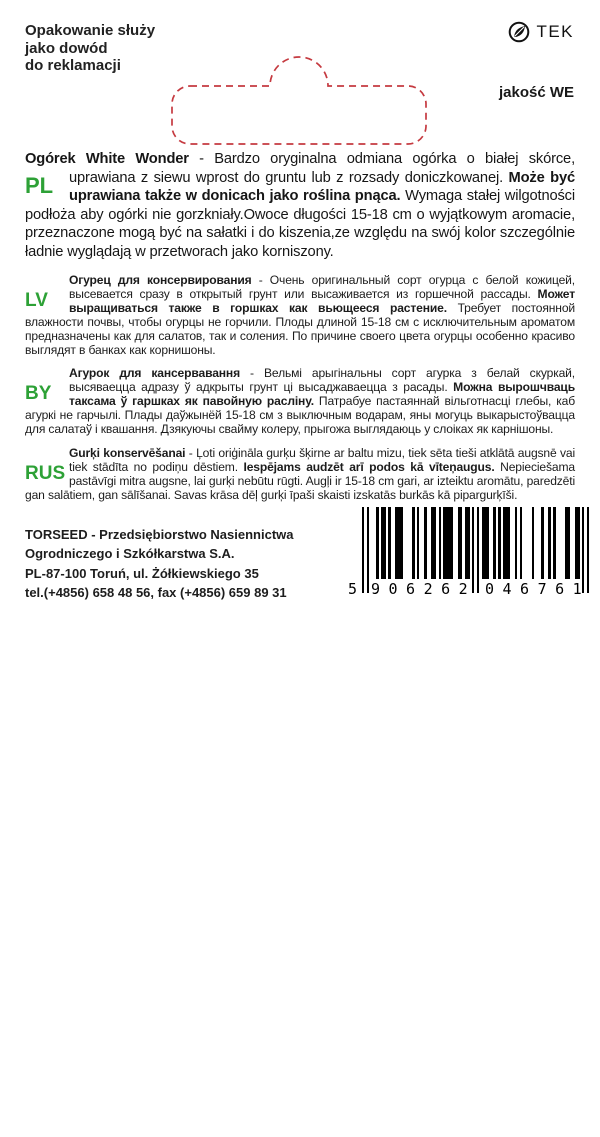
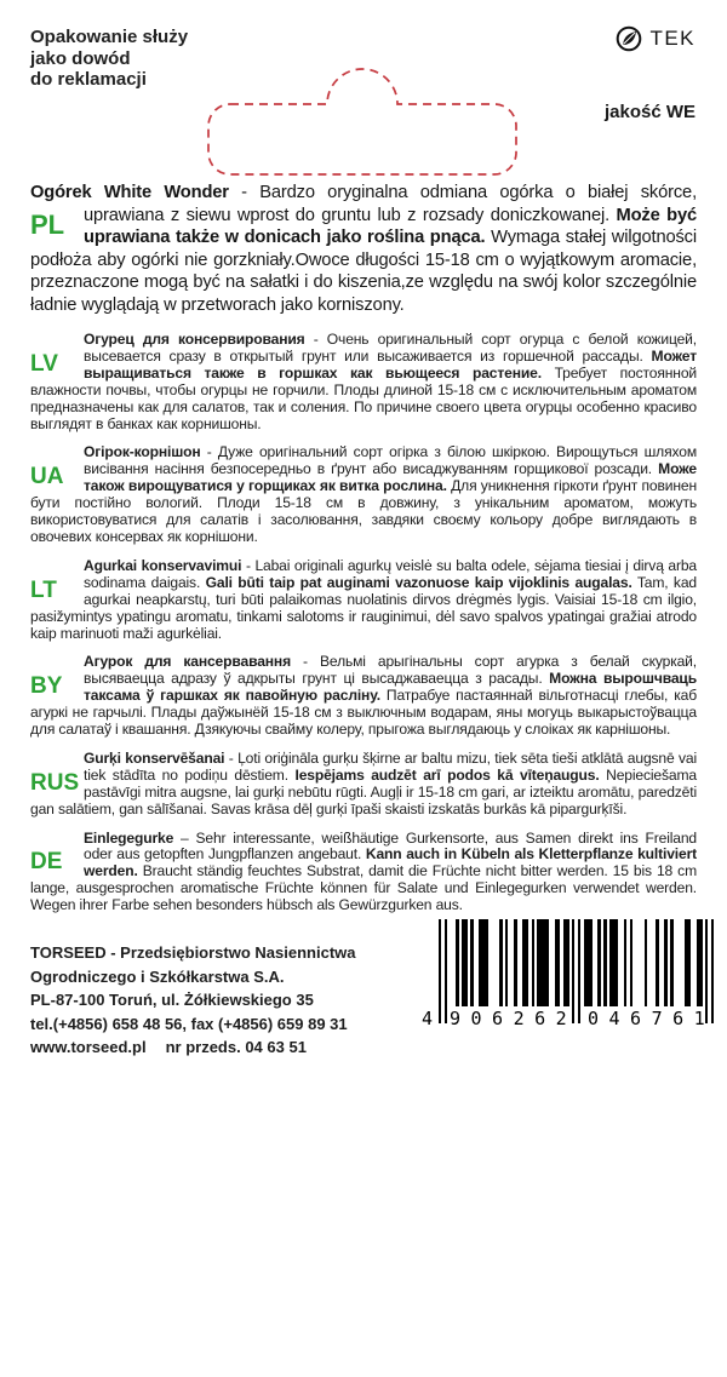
  Opakowanie służy
  jako dowód
  do reklamacji
  TEK
  jakość WE
  PL
  Ogórek White Wonder - Bardzo oryginalna odmiana ogórka o białej skórce, uprawiana z siewu wprost do gruntu lub z rozsady doniczkowanej. Może być uprawiana także w donicach jako roślina pnąca. Wymaga stałej wilgotności podłoża aby ogórki nie gorzkniały.Owoce długości 15-18 cm o wyjątkowym aromacie, przeznaczone mogą być na sałatki i do kiszenia,ze względu na swój kolor szczególnie ładnie wyglądają w przetworach jako korniszony.
  LV
  Огурец для консервирования - Очень оригинальный сорт огурца с белой кожицей, высевается сразу в открытый грунт или высаживается из горшечной рассады. Может выращиваться также в горшках как вьющееся растение. Требует постоянной влажности почвы, чтобы огурцы не горчили. Плоды длиной 15-18 см с исключительным ароматом предназначены как для салатов, так и соления. По причине своего цвета огурцы особенно красиво выглядят в банках как корнишоны.
+ UA
+ Огірок-корнішон - Дуже оригінальний сорт огірка з білою шкіркою. Вирощуться шляхом висівання насіння безпосередньо в ґрунт або висаджуванням горщикової розсади. Може також вирощуватися у горщиках як витка рослина. Для уникнення гіркоти ґрунт повинен бути постійно вологий. Плоди 15-18 см в довжину, з унікальним ароматом, можуть використовуватися для салатів і засолювання, завдяки своєму кольору добре виглядають в овочевих консервах як корнішони.
+ LT
+ Agurkai konservavimui - Labai originali agurkų veislė su balta odele, sėjama tiesiai į dirvą arba sodinama daigais. Gali būti taip pat auginami vazonuose kaip vijoklinis augalas. Tam, kad agurkai neapkarstų, turi būti palaikomas nuolatinis dirvos drėgmės lygis. Vaisiai 15-18 cm ilgio, pasižymintys ypatingu aromatu, tinkami salotoms ir rauginimui, dėl savo spalvos ypatingai gražiai atrodo kaip marinuoti maži agurkėliai.
  BY
  Агурок для кансервавання - Вельмі арыгінальны сорт агурка з белай скуркай, высяваецца адразу ў адкрыты грунт ці высаджаваецца з расады. Можна вырошчваць таксама ў гаршках як павойную расліну. Патрабуе пастаяннай вільготнасці глебы, каб агуркі не гарчылі. Плады даўжынёй 15-18 см з выключным водарам, яны могуць выкарыстоўвацца для салатаў і квашання. Дзякуючы свайму колеру, прыгожа выглядаюць у слоіках як карнішоны.
  RUS
  Gurķi konservēšanai - Ļoti oriģināla gurķu šķirne ar baltu mizu, tiek sēta tieši atklātā augsnē vai tiek stādīta no podiņu dēstiem. Iespējams audzēt arī podos kā vīteņaugus. Nepieciešama pastāvīgi mitra augsne, lai gurķi nebūtu rūgti. Augļi ir 15-18 cm gari, ar izteiktu aromātu, paredzēti gan salātiem, gan sālīšanai. Savas krāsa dēļ gurķi īpaši skaisti izskatās burkās kā pipargurķīši.
+ DE
+ Einlegegurke – Sehr interessante, weißhäutige Gurkensorte, aus Samen direkt ins Freiland oder aus getopften Jungpflanzen angebaut. Kann auch in Kübeln als Kletterpflanze kultiviert werden. Braucht ständig feuchtes Substrat, damit die Früchte nicht bitter werden. 15 bis 18 cm lange, ausgesprochen aromatische Früchte können für Salate und Einlegegurken verwendet werden. Wegen ihrer Farbe sehen besonders hübsch als Gewürzgurken aus.
  TORSEED - Przedsiębiorstwo Nasiennictwa
  Ogrodniczego i Szkółkarstwa S.A.
  PL-87-100 Toruń, ul. Żółkiewskiego 35
  tel.(+4856) 658 48 56, fax (+4856) 659 89 31
+ www.torseed.pl
+ nr przeds. 04 63 51
- 5
+ 4
  906262
  046761
